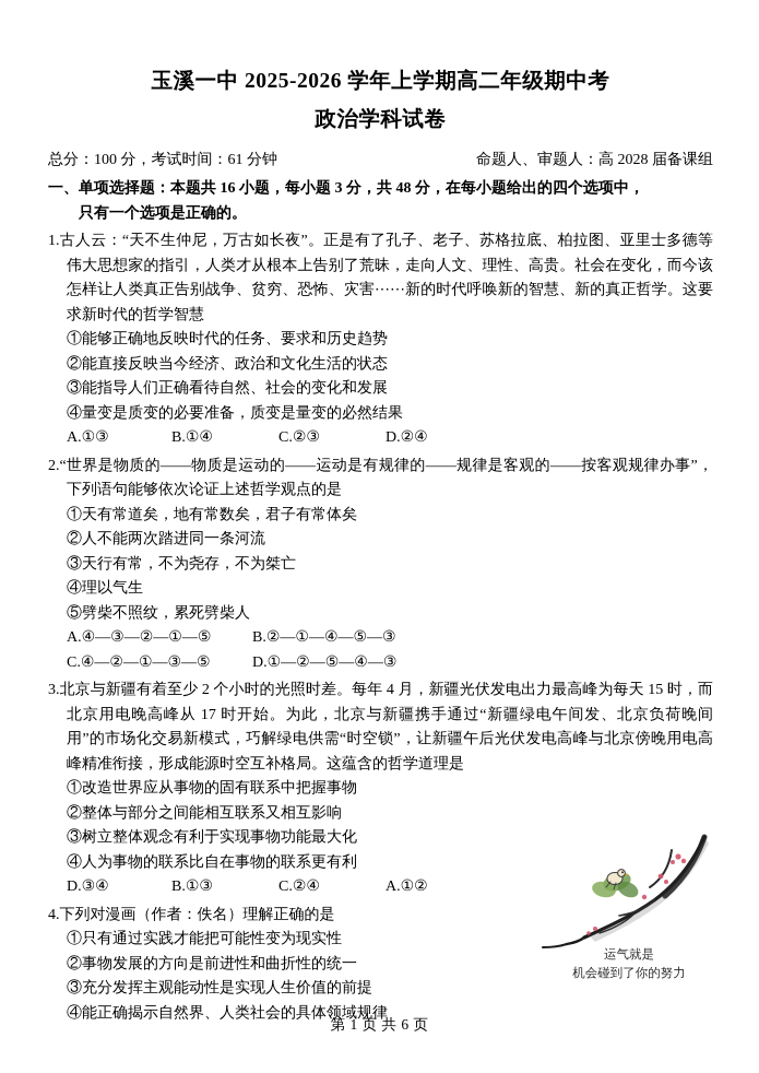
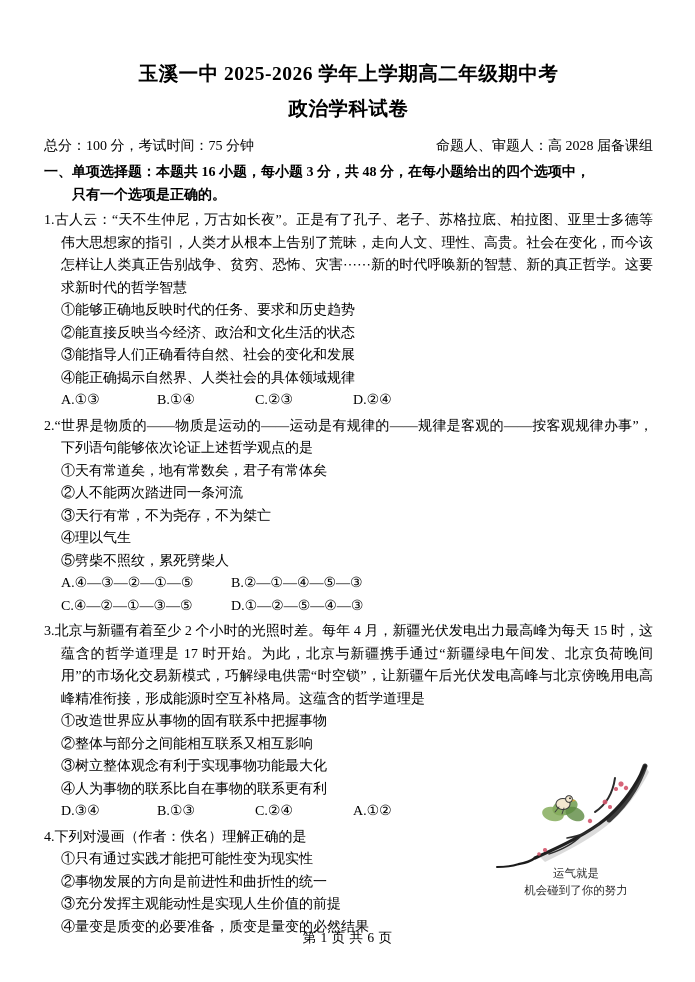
  玉溪一中 2025-2026 学年上学期高二年级期中考
  政治学科试卷
- 总分：100 分，考试时间：61 分钟
+ 总分：100 分，考试时间：75 分钟
  命题人、审题人：高 2028 届备课组
  一、单项选择题：本题共 16 小题，每小题 3 分，共 48 分，在每小题给出的四个选项中，
  只有一个选项是正确的。
  1.古人云：“天不生仲尼，万古如长夜”。正是有了孔子、老子、苏格拉底、柏拉图、亚里士多德等伟大思想家的指引，人类才从根本上告别了荒昧，走向人文、理性、高贵。社会在变化，而今该怎样让人类真正告别战争、贫穷、恐怖、灾害⋯⋯新的时代呼唤新的智慧、新的真正哲学。这要求新时代的哲学智慧
  ①能够正确地反映时代的任务、要求和历史趋势
  ②能直接反映当今经济、政治和文化生活的状态
  ③能指导人们正确看待自然、社会的变化和发展
- ④量变是质变的必要准备，质变是量变的必然结果
+ ④能正确揭示自然界、人类社会的具体领域规律
  A.①③
  B.①④
  C.②③
  D.②④
  2.“世界是物质的——物质是运动的——运动是有规律的——规律是客观的——按客观规律办事”，下列语句能够依次论证上述哲学观点的是
  ①天有常道矣，地有常数矣，君子有常体矣
  ②人不能两次踏进同一条河流
  ③天行有常，不为尧存，不为桀亡
  ④理以气生
  ⑤劈柴不照纹，累死劈柴人
  A.④—③—②—①—⑤
  B.②—①—④—⑤—③
  C.④—②—①—③—⑤
  D.①—②—⑤—④—③
- 3.北京与新疆有着至少 2 个小时的光照时差。每年 4 月，新疆光伏发电出力最高峰为每天 15 时，而北京用电晚高峰从 17 时开始。为此，北京与新疆携手通过“新疆绿电午间发、北京负荷晚间用”的市场化交易新模式，巧解绿电供需“时空锁”，让新疆午后光伏发电高峰与北京傍晚用电高峰精准衔接，形成能源时空互补格局。这蕴含的哲学道理是
+ 3.北京与新疆有着至少 2 个小时的光照时差。每年 4 月，新疆光伏发电出力最高峰为每天 15 时，这蕴含的哲学道理是 17 时开始。为此，北京与新疆携手通过“新疆绿电午间发、北京负荷晚间用”的市场化交易新模式，巧解绿电供需“时空锁”，让新疆午后光伏发电高峰与北京傍晚用电高峰精准衔接，形成能源时空互补格局。这蕴含的哲学道理是
  ①改造世界应从事物的固有联系中把握事物
  ②整体与部分之间能相互联系又相互影响
  ③树立整体观念有利于实现事物功能最大化
  ④人为事物的联系比自在事物的联系更有利
  D.③④
  B.①③
  C.②④
  A.①②
  4.下列对漫画（作者：佚名）理解正确的是
  ①只有通过实践才能把可能性变为现实性
  ②事物发展的方向是前进性和曲折性的统一
  ③充分发挥主观能动性是实现人生价值的前提
- ④能正确揭示自然界、人类社会的具体领域规律
+ ④量变是质变的必要准备，质变是量变的必然结果
  运气就是
  机会碰到了你的努力
  第 1 页 共 6 页
